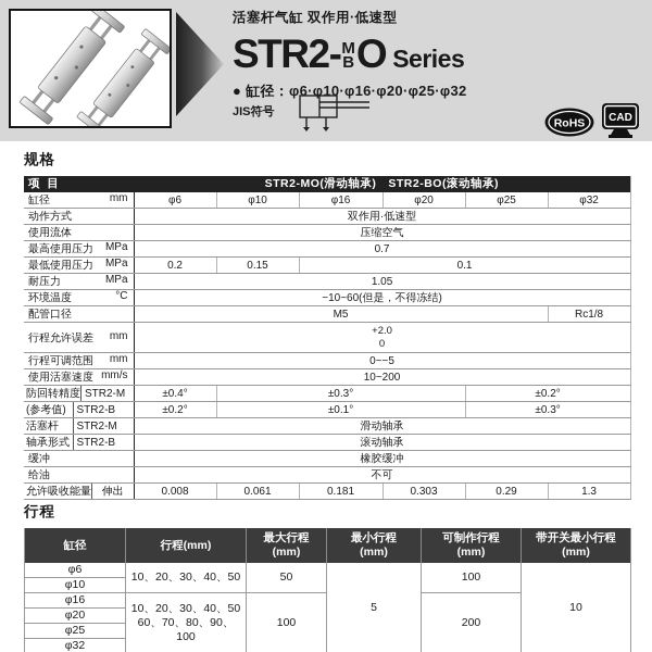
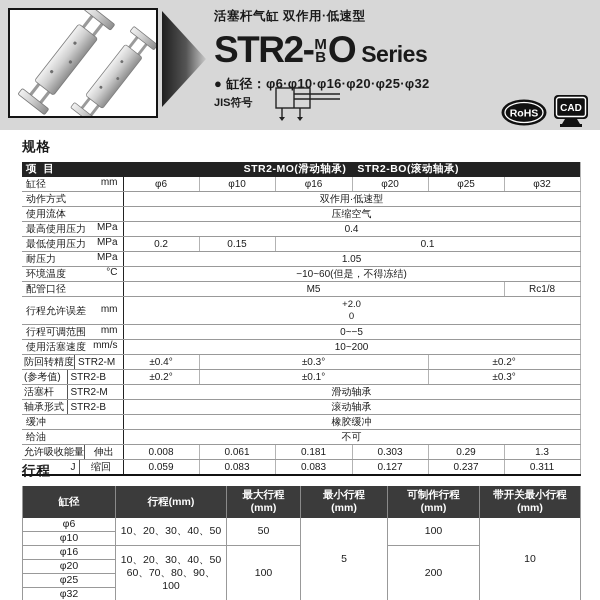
  活塞杆气缸 双作用·低速型
  STR2-
  M
  B
  O Series
  ● 缸径：φ6·φ10·φ16·φ20·φ25·φ32
  JIS符号
  RoHS
  CAD
  规格
  项 目	STR2-MO(滑动轴承) STR2-BO(滚动轴承)
  缸径 mm	φ6	φ10	φ16	φ20	φ25	φ32
  动作方式	双作用·低速型
  使用流体	压缩空气
- 最高使用压力 MPa	0.7
+ 最高使用压力 MPa	0.4
  最低使用压力 MPa	0.2	0.15	0.1
  耐压力 MPa	1.05
  环境温度 °C	−10~60(但是，不得冻结)
  配管口径	M5	Rc1/8
  行程允许误差 mm	+2.00
  行程可调范围 mm	0~−5
  使用活塞速度 mm/s	10~200
  防回转精度 STR2-M	±0.4°	±0.3°	±0.2°
  (参考值) STR2-B	±0.2°	±0.1°	±0.3°
  活塞杆 STR2-M	滑动轴承
  轴承形式 STR2-B	滚动轴承
  缓冲	橡胶缓冲
  给油	不可
  允许吸收能量 伸出	0.008	0.061	0.181	0.303	0.29	1.3
+ J 缩回	0.059	0.083	0.083	0.127	0.237	0.311
  行程
  缸径	行程(mm)	最大行程 (mm)	最小行程 (mm)	可制作行程 (mm)	带开关最小行程 (mm)
  φ6	10、20、30、40、50	50	5	100	10
  φ10
  φ16	10、20、30、40、50 60、70、80、90、100	100	200
  φ20
  φ25
  φ32
